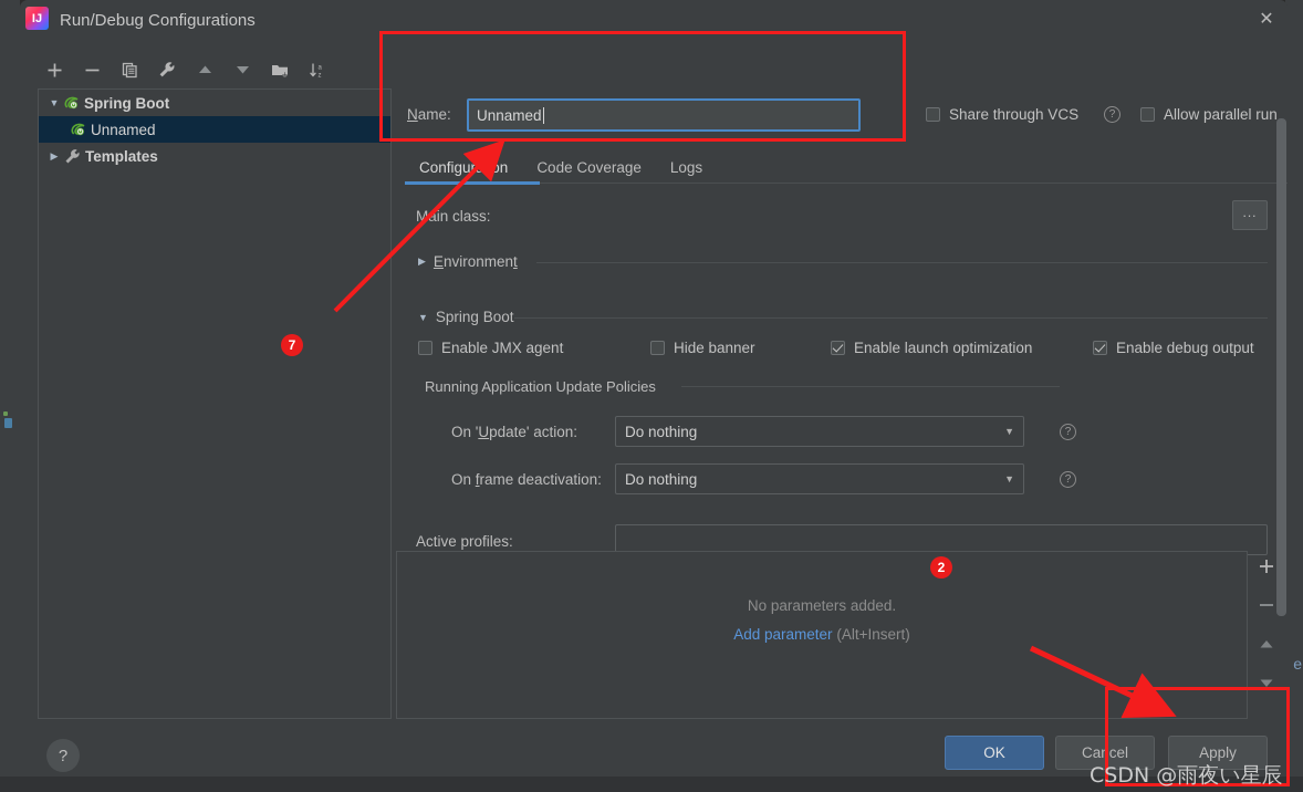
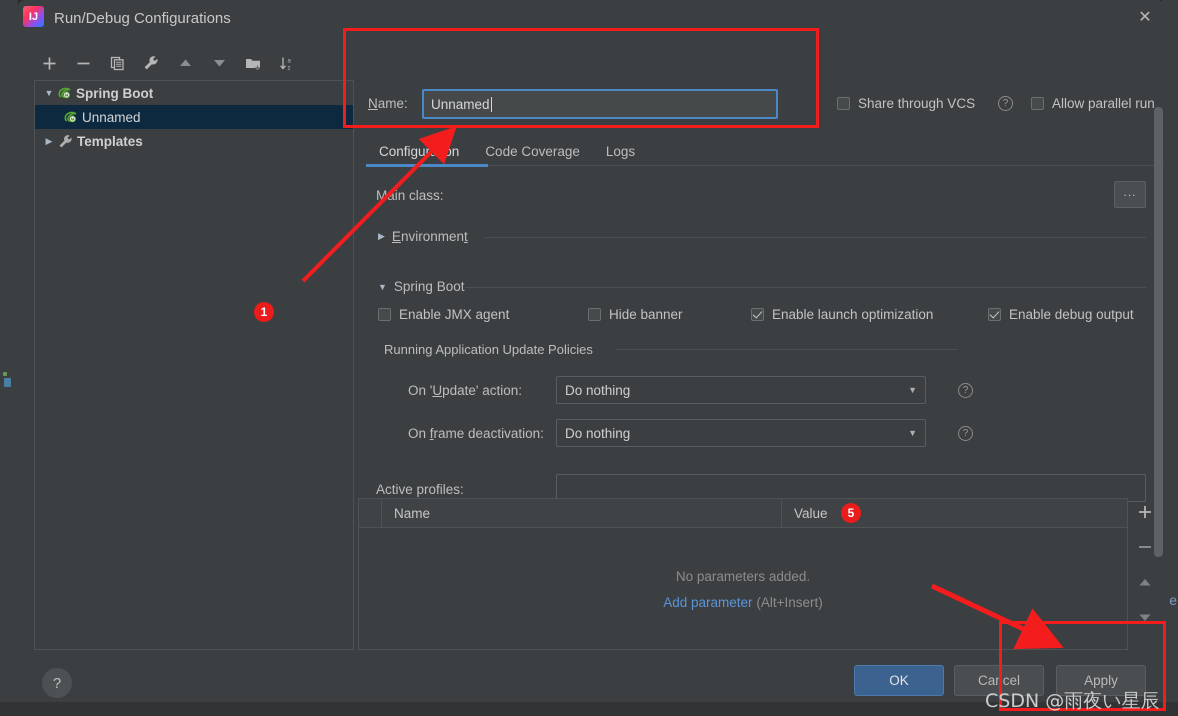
  e
  IJ
  Run/Debug Configurations
  ✕
  ▼
  Spring Boot
  Unnamed
  ▶
  Templates
  Name:
  Unnamed
  Share through VCS
  ?
  Allow parallel run
  Configurtion
  Code Coverage
  Logs
  Main class:
  ...
  ▶
  Environment
  ▼
  Spring Boot
  Enable JMX agent
  Hide banner
  Enable launch optimization
  Enable debug output
  Running Application Update Policies
  On 'Update' action:
  Do nothing
  ▼
  ?
  On frame deactivation:
  Do nothing
  ▼
  ?
  Active profiles:
+ Name
+ Value
  No parameters added.
  Add parameter (Alt+Insert)
  ?
  OK
  Cancel
  Apply
- 7
+ 1
- 2
+ 5
  CSDN @雨夜い星辰
